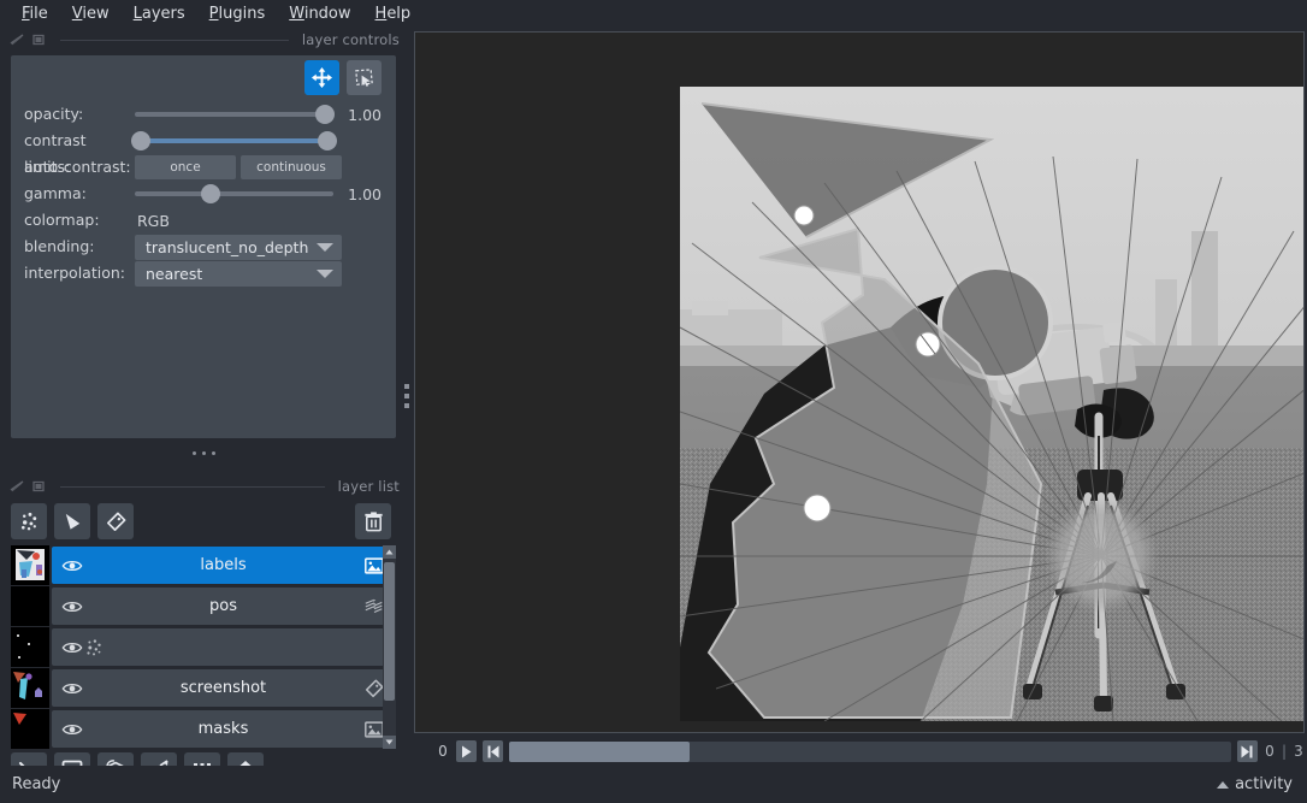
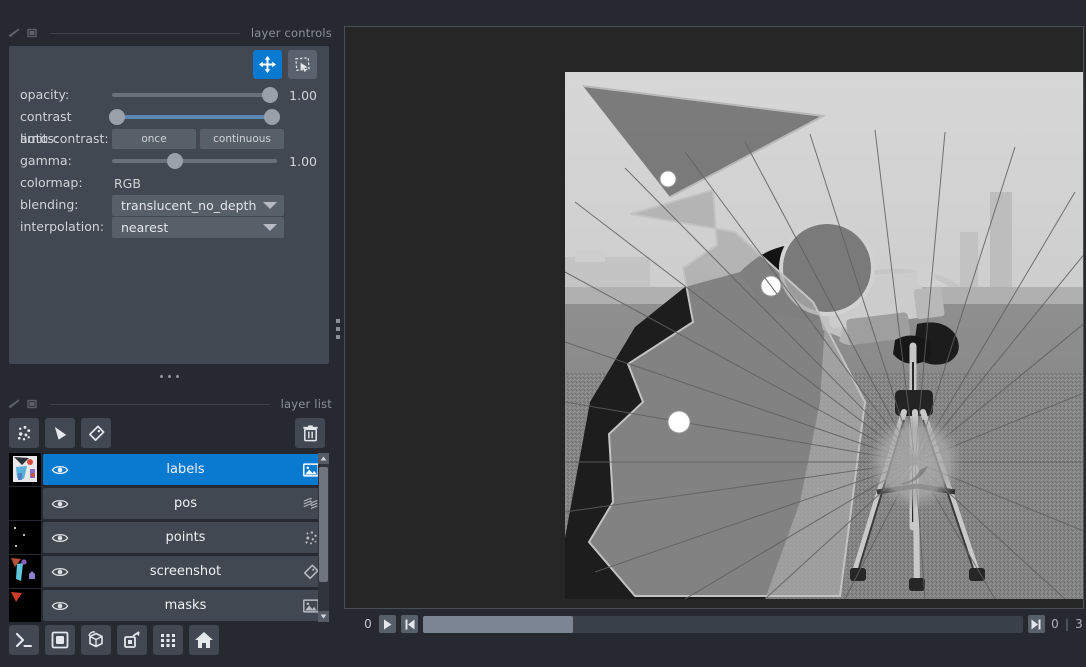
- File
- View
- Layers
- Plugins
- Window
- Help
  layer controls
  opacity:
  1.00
  contrast limits:
  auto-contrast:
  once
  continuous
  gamma:
  1.00
  colormap:
  RGB
  blending:
  translucent_no_depth
  interpolation:
  nearest
  layer list
  labels
  pos
+ points
  screenshot
  masks
  0
  0
  |
  3
- Ready
- activity
